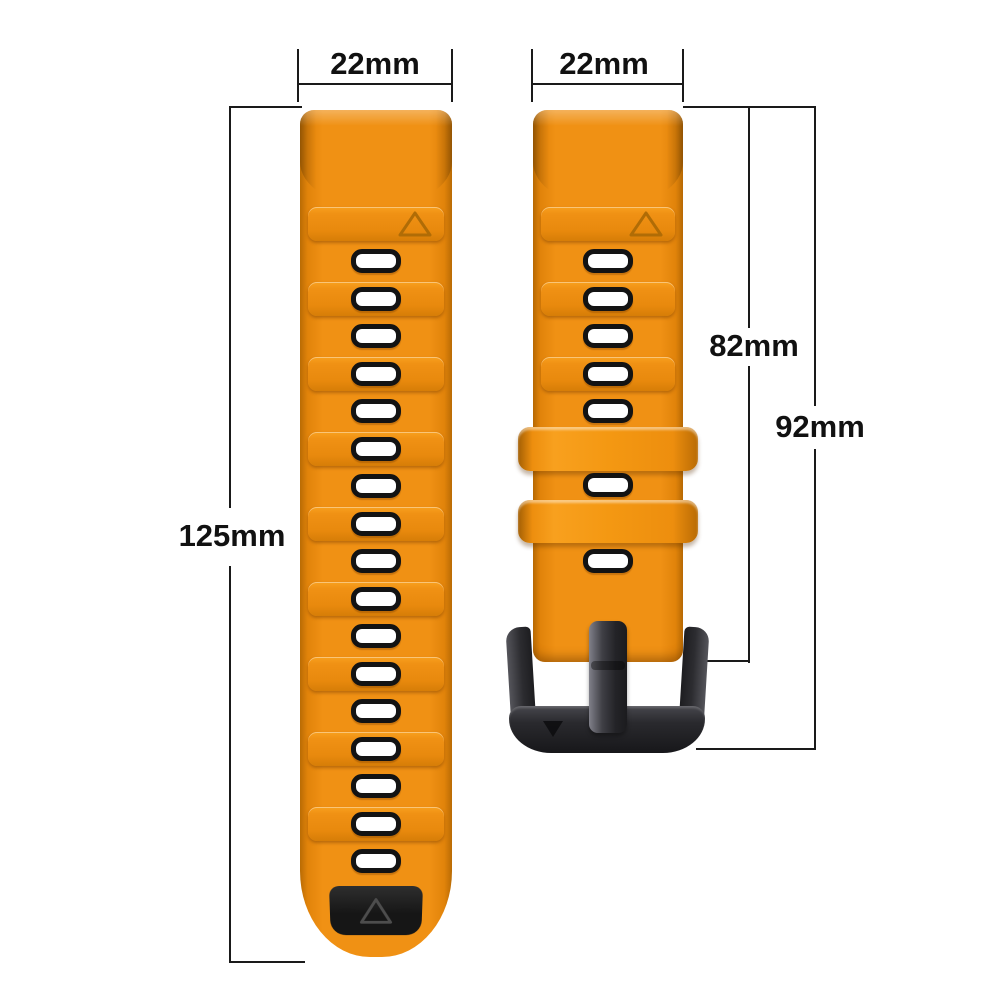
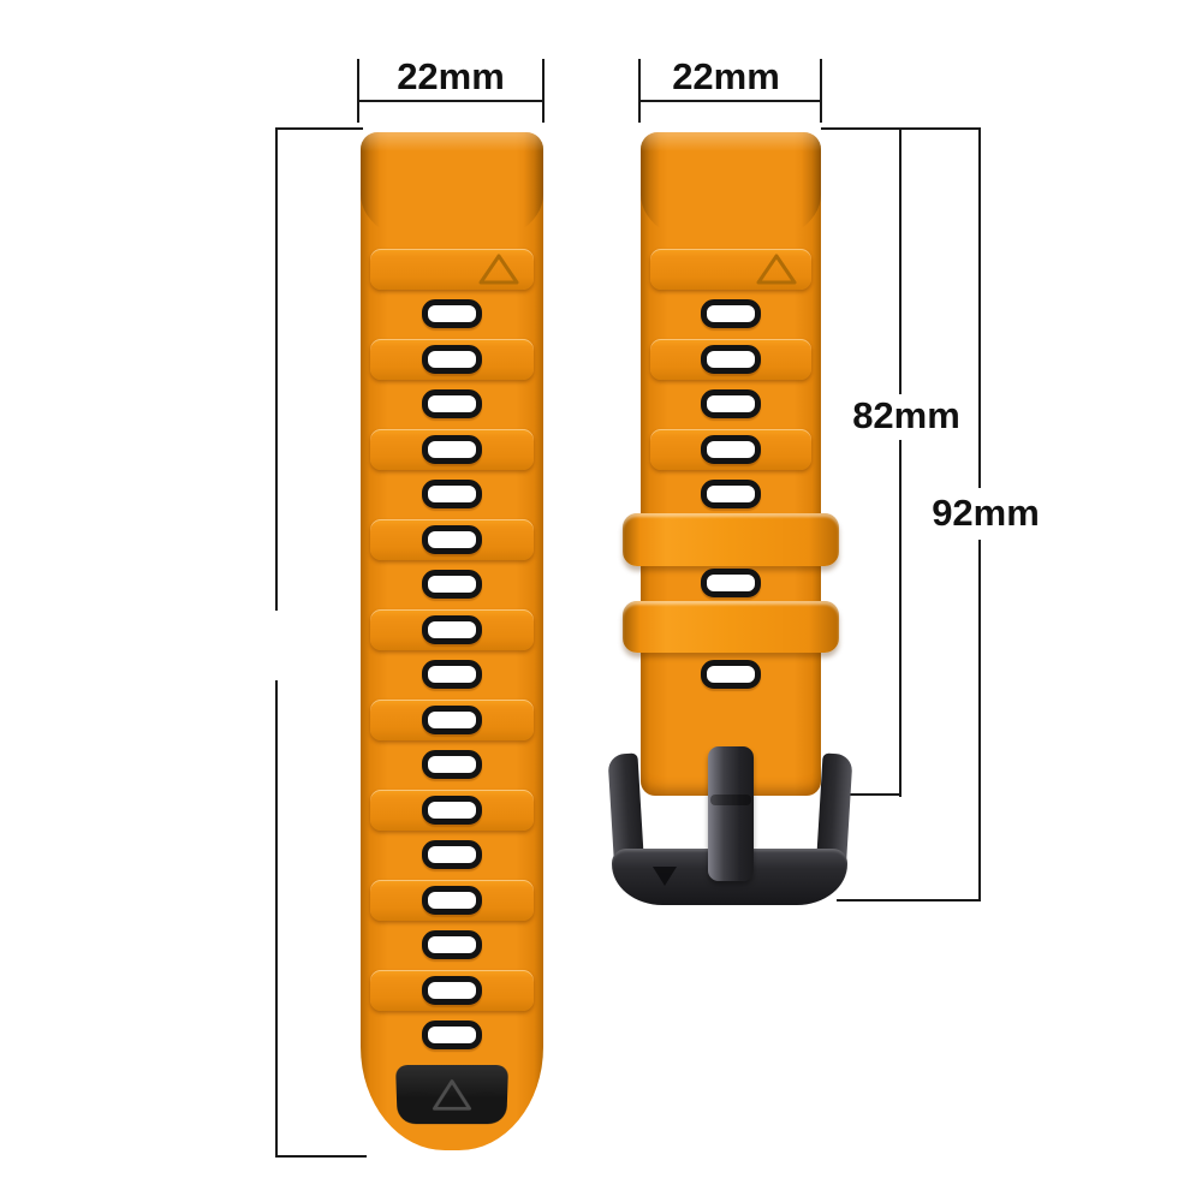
  22mm
  22mm
- 125mm
  82mm
  92mm
